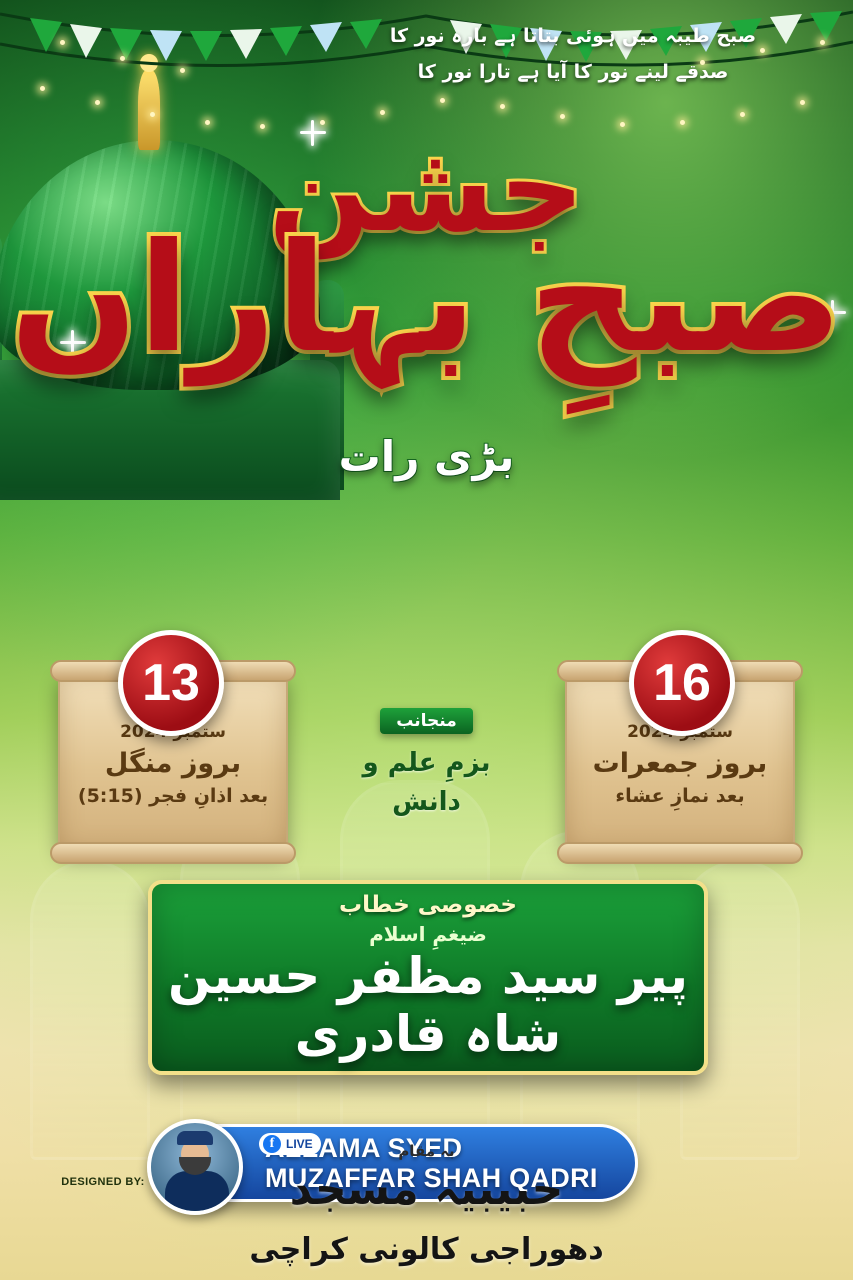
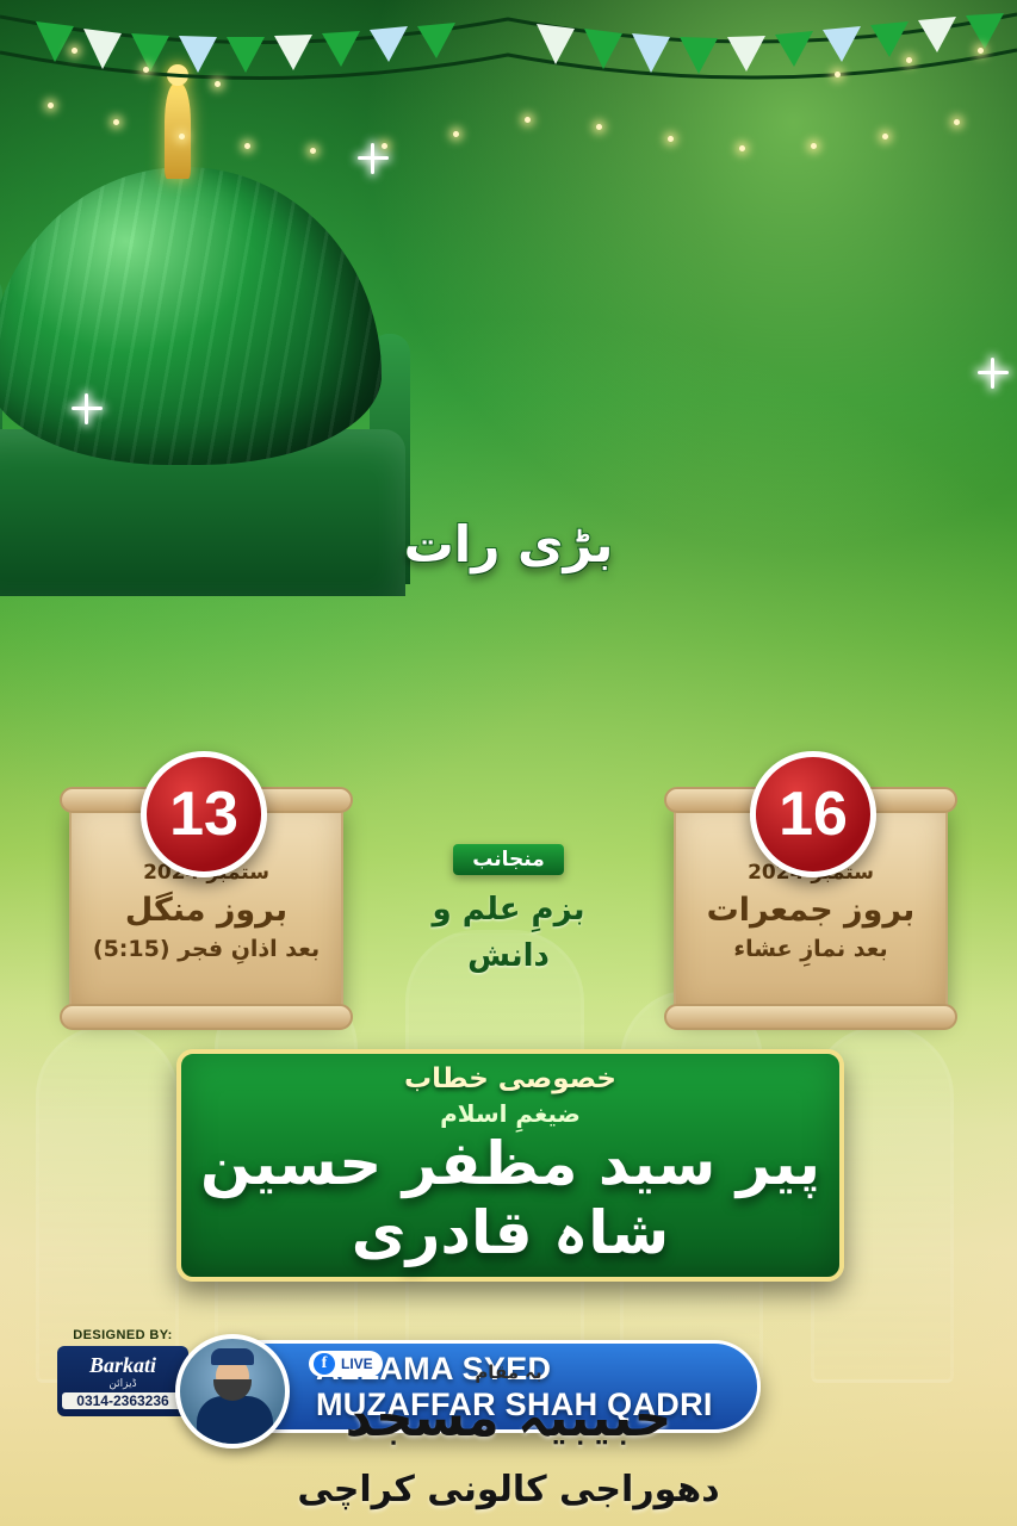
- صبح طیبہ میں ہوئی بتاتا ہے بارہ نور کا
- صدقے لینے نور کا آیا ہے تارا نور کا
- جشن
- صبحِ بہاراں
  بڑی رات
  بروز جمعرات
  بعد نمازِ عشاء
  16
  بروز منگل
  بعد اذانِ فجر (5:15)
  13
  منجانب
  بزمِ علم و
  دانش
  خصوصی خطاب
  ضیغمِ اسلام
  پیر سید مظفر حسین شاہ قادری
  DESIGNED BY:
+ Barkati
+ ڈیزائن
+ 0314-2363236
  f
  LIVE
  AMA SYED
  MUZAFFAR SHAH QADRI
  بہ مقام
  حبیبیہ مسجد
  دھوراجی کالونی کراچی
